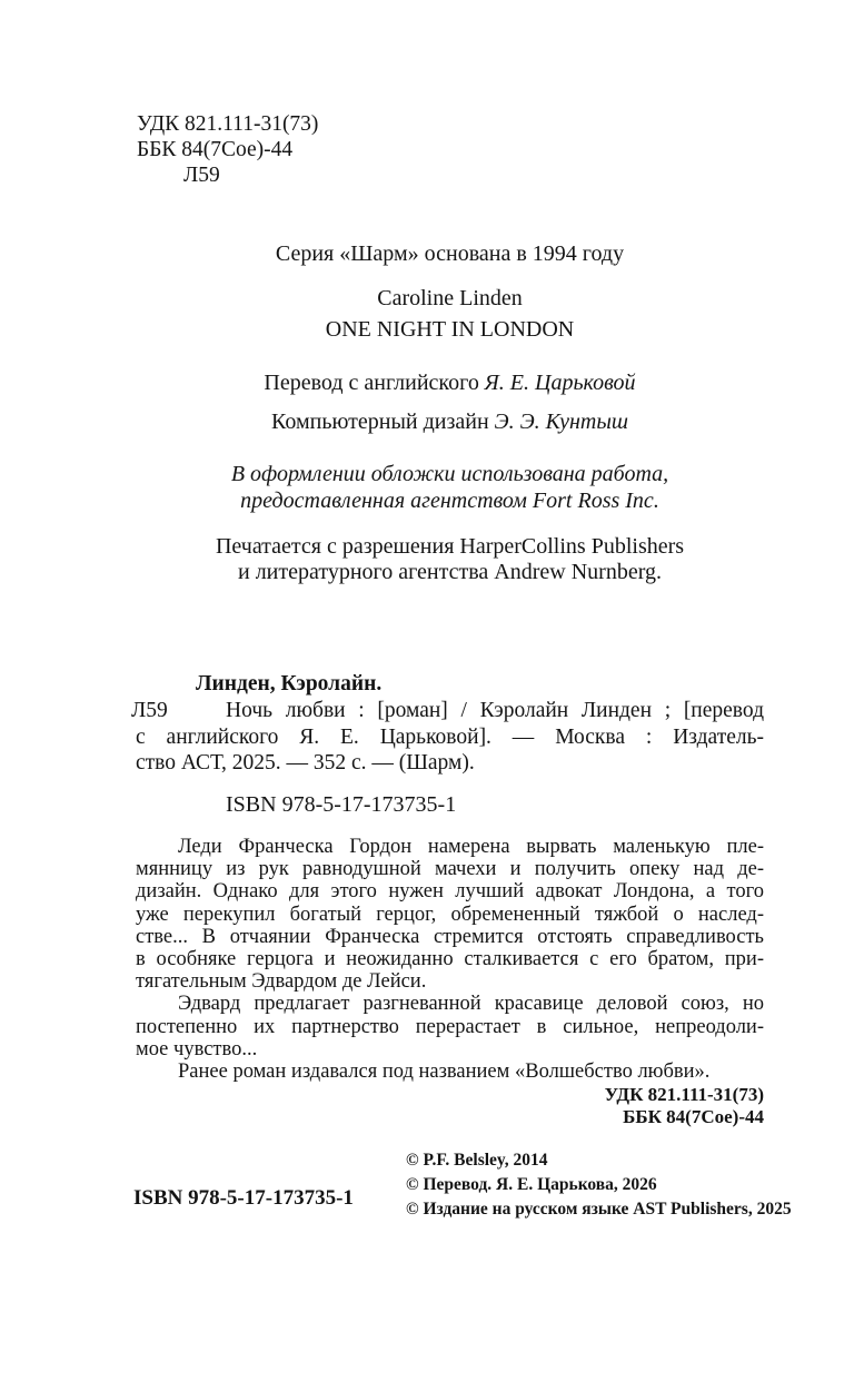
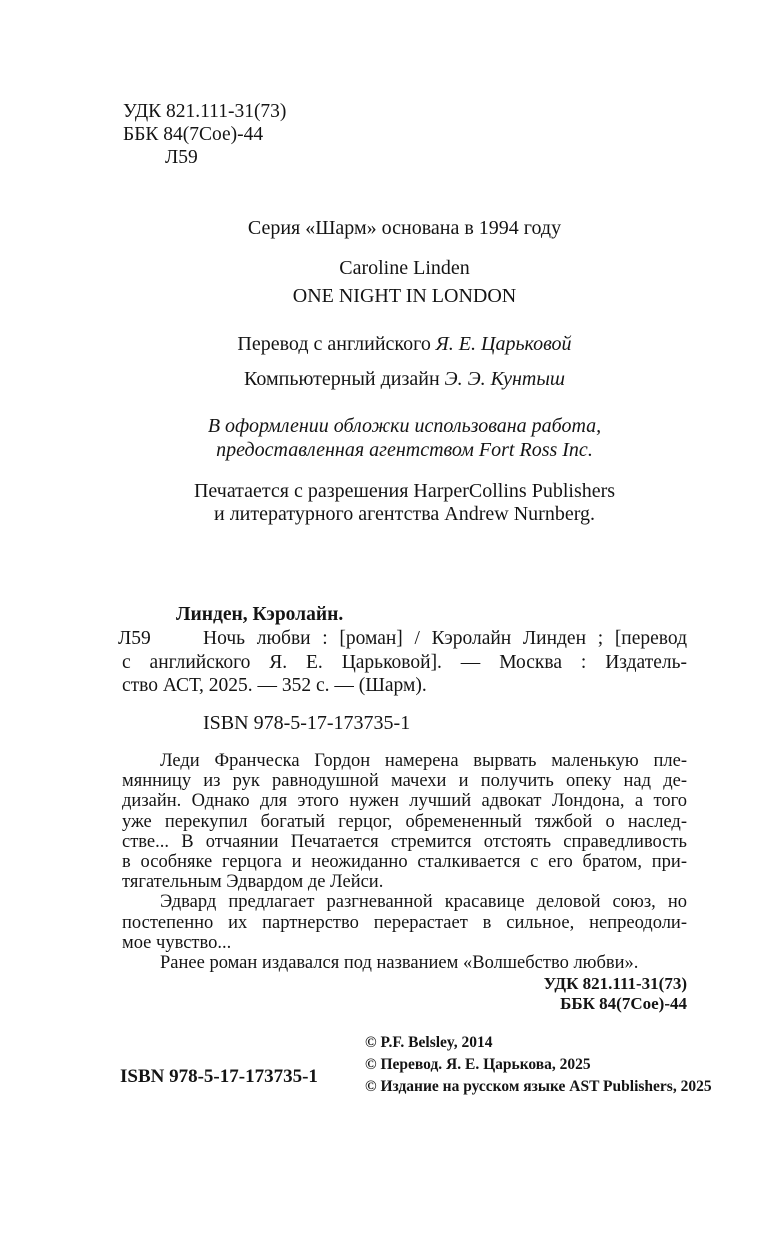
  УДК 821.111-31(73)
  ББК 84(7Сое)-44
  Л59
  Серия «Шарм» основана в 1994 году
  Caroline Linden
  ONE NIGHT IN LONDON
  Перевод с английского Я. Е. Царьковой
  Компьютерный дизайн Э. Э. Кунтыш
  В оформлении обложки использована работа,
  предоставленная агентством Fort Ross Inc.
  Печатается с разрешения HarperCollins Publishers
  и литературного агентства Andrew Nurnberg.
  Линден, Кэролайн.
  Л59
  Ночь любви : [роман] / Кэролайн Линден ; [перевод
  с английского Я. Е. Царьковой]. — Москва : Издатель-
  ство АСТ, 2025. — 352 с. — (Шарм).
  ISBN 978-5-17-173735-1
  Леди Франческа Гордон намерена вырвать маленькую пле-
  мянницу из рук равнодушной мачехи и получить опеку над де-
  дизайн. Однако для этого нужен лучший адвокат Лондона, а того
  уже перекупил богатый герцог, обремененный тяжбой о наслед-
- стве... В отчаянии Франческа стремится отстоять справедливость
+ стве... В отчаянии Печатается стремится отстоять справедливость
  в особняке герцога и неожиданно сталкивается с его братом, при-
  тягательным Эдвардом де Лейси.
  Эдвард предлагает разгневанной красавице деловой союз, но
  постепенно их партнерство перерастает в сильное, непреодоли-
  мое чувство...
  Ранее роман издавался под названием «Волшебство любви».
  УДК 821.111-31(73)
  ББК 84(7Сое)-44
  ISBN 978-5-17-173735-1
  © P.F. Belsley, 2014
- © Перевод. Я. Е. Царькова, 2026
+ © Перевод. Я. Е. Царькова, 2025
  © Издание на русском языке AST Publishers, 2025
